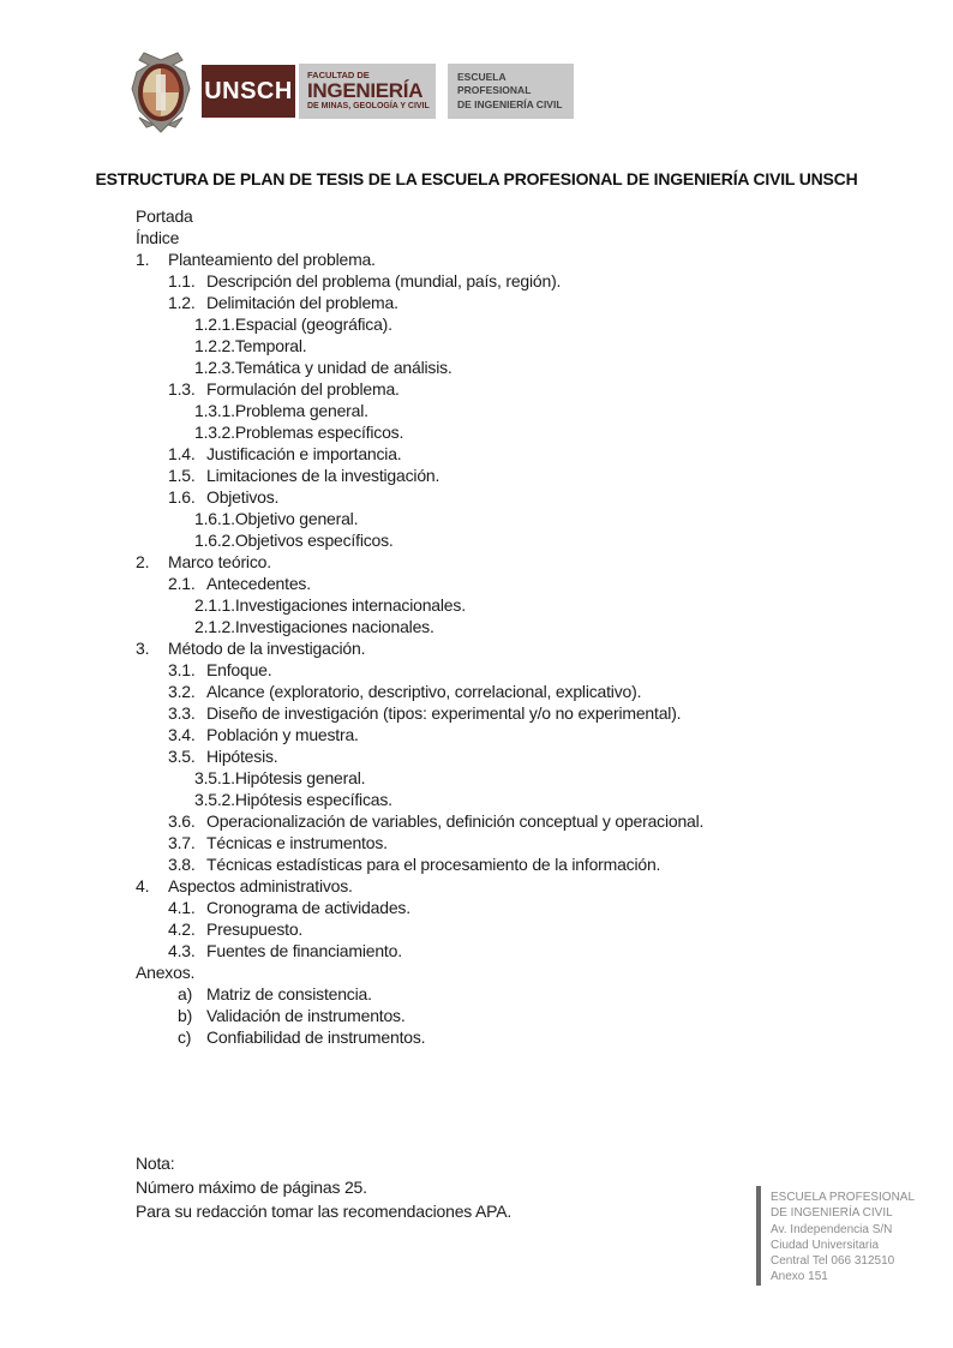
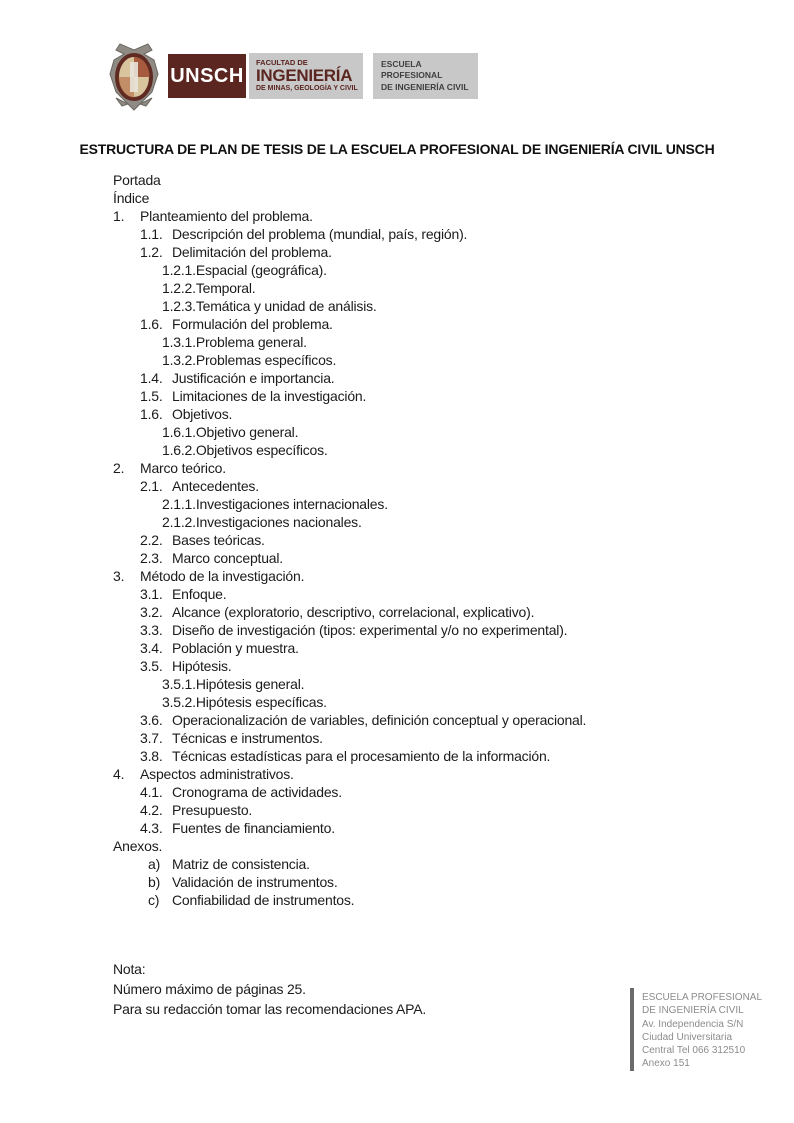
  UNSCH
  FACULTAD DE
  INGENIERÍA
  ESCUELA PROFESIONAL
  DE INGENIERÍA CIVIL
  ESTRUCTURA DE PLAN DE TESIS DE LA ESCUELA PROFESIONAL DE INGENIERÍA CIVIL UNSCH
  Portada
  Índice
  1. Planteamiento del problema.
  1.1. Descripción del problema (mundial, país, región).
  1.2. Delimitación del problema.
  1.2.1.Espacial (geográfica).
  1.2.2.Temporal.
  1.2.3.Temática y unidad de análisis.
- 1.3. Formulación del problema.
+ 1.6. Formulación del problema.
  1.3.1.Problema general.
  1.3.2.Problemas específicos.
  1.4. Justificación e importancia.
  1.5. Limitaciones de la investigación.
  1.6. Objetivos.
  1.6.1.Objetivo general.
  1.6.2.Objetivos específicos.
  2. Marco teórico.
  2.1. Antecedentes.
  2.1.1.Investigaciones internacionales.
  2.1.2.Investigaciones nacionales.
+ 2.2. Bases teóricas.
+ 2.3. Marco conceptual.
  3. Método de la investigación.
  3.1. Enfoque.
  3.2. Alcance (exploratorio, descriptivo, correlacional, explicativo).
  3.3. Diseño de investigación (tipos: experimental y/o no experimental).
  3.4. Población y muestra.
  3.5. Hipótesis.
  3.5.1.Hipótesis general.
  3.5.2.Hipótesis específicas.
  3.6. Operacionalización de variables, definición conceptual y operacional.
  3.7. Técnicas e instrumentos.
  3.8. Técnicas estadísticas para el procesamiento de la información.
  4. Aspectos administrativos.
  4.1. Cronograma de actividades.
  4.2. Presupuesto.
  4.3. Fuentes de financiamiento.
  Anexos.
  a) Matriz de consistencia.
  b) Validación de instrumentos.
  c) Confiabilidad de instrumentos.
  Nota:
  Número máximo de páginas 25.
  Para su redacción tomar las recomendaciones APA.
  ESCUELA PROFESIONAL
  DE INGENIERÍA CIVIL
  Av. Independencia S/N
  Ciudad Universitaria
  Central Tel 066 312510
  Anexo 151
